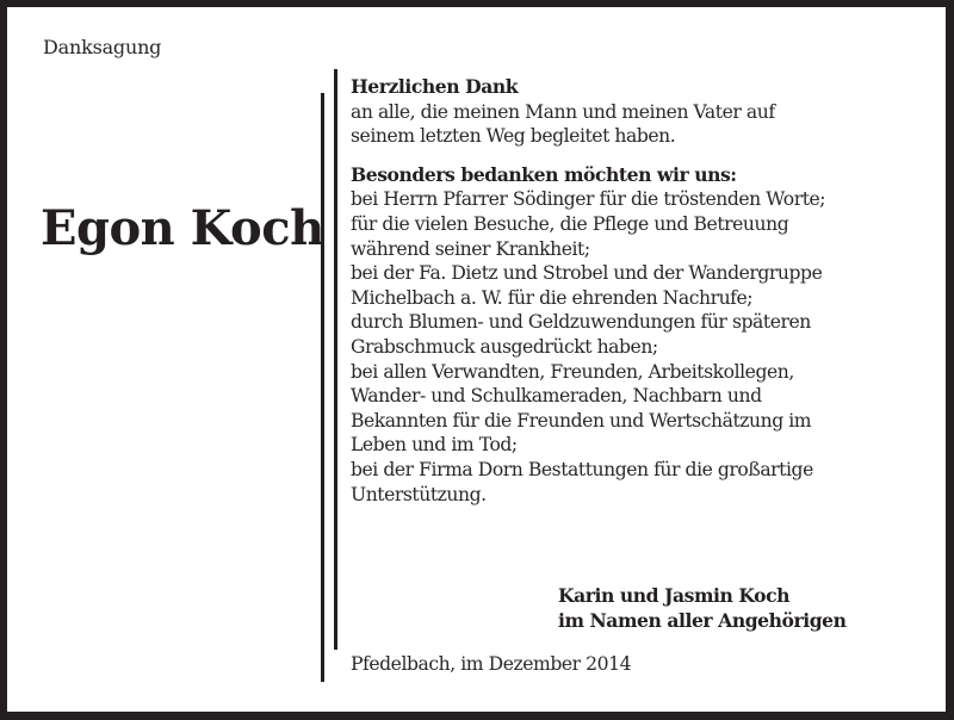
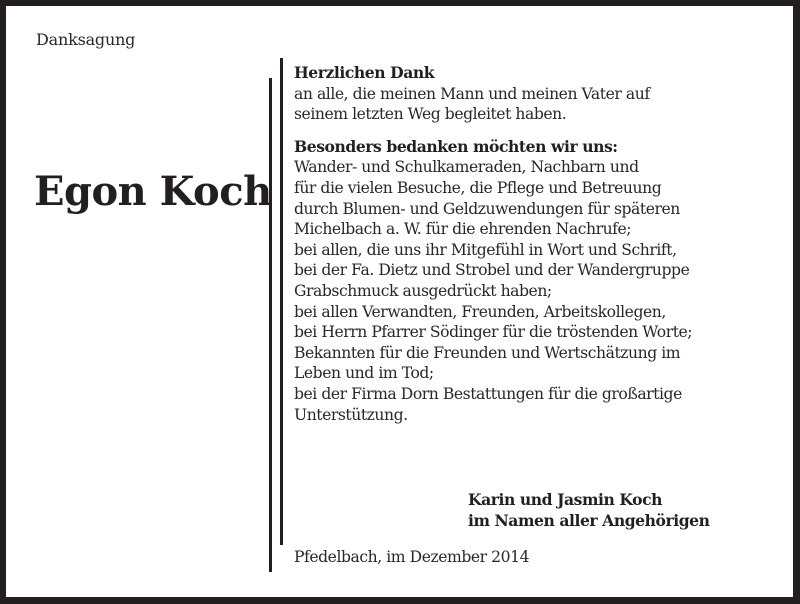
  Danksagung
  Egon Koch
  Herzlichen Dank
  an alle, die meinen Mann und meinen Vater auf
  seinem letzten Weg begleitet haben.
  Besonders bedanken möchten wir uns:
- bei Herrn Pfarrer Södinger für die tröstenden Worte;
+ Wander- und Schulkameraden, Nachbarn und
  für die vielen Besuche, die Pflege und Betreuung
- während seiner Krankheit;
- bei der Fa. Dietz und Strobel und der Wandergruppe
+ durch Blumen- und Geldzuwendungen für späteren
  Michelbach a. W. für die ehrenden Nachrufe;
+ bei allen, die uns ihr Mitgefühl in Wort und Schrift,
- durch Blumen- und Geldzuwendungen für späteren
+ bei der Fa. Dietz und Strobel und der Wandergruppe
  Grabschmuck ausgedrückt haben;
  bei allen Verwandten, Freunden, Arbeitskollegen,
- Wander- und Schulkameraden, Nachbarn und
+ bei Herrn Pfarrer Södinger für die tröstenden Worte;
  Bekannten für die Freunden und Wertschätzung im
  Leben und im Tod;
  bei der Firma Dorn Bestattungen für die großartige
  Unterstützung.
  Karin und Jasmin Koch
  im Namen aller Angehörigen
  Pfedelbach, im Dezember 2014
